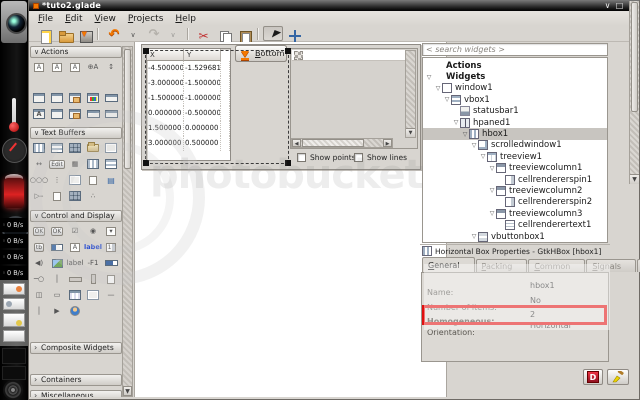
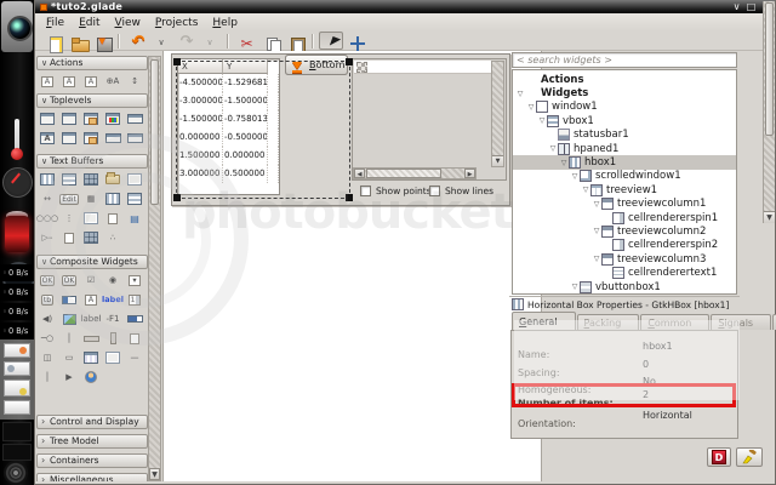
  0 B/s
  0 B/s
  0 B/s
  0 B/s
  *tuto2.glade
  ∨
  □
  File
  Edit
  View
  Projects
  Help
  Actions
  A
  A
  A
  ⊕A
  ↕
+ Toplevels
  A
  Text Buffers
  ↔
  ▦
  ○○○
  ⋮
  ▤
  ▷–
  ∴
- Control and Display
+ Composite Widgets
  ☑
  ◉
  ▾
  A
  label
  ◀)
  label
  -F1
  ─○
  │
  ◫
  ▭
  —
  │
  ▶
- Composite Widgets
+ Control and Display
+ Tree Model
  Containers
  Miscellaneous
  X
  Y
  -4.500000
  -1.529681
  -3.000000
  -1.500000
  -1.500000
- -1.000000
+ -0.758013
  0.000000
  -0.500000
  1.500000
  0.000000
  3.000000
  0.500000
  Bottom
  Show point
  Show lines
  < search widgets >
  Actions
  Widgets
  window1
  vbox1
  statusbar1
  hpaned1
  hbox1
  scrolledwindow1
  treeview1
  treeviewcolumn1
  cellrendererspin1
  treeviewcolumn2
  cellrendererspin2
  treeviewcolumn3
  cellrenderertext1
  vbuttonbox1
  Horizontal Box Properties - GtkHBox [hbox1]
  General
  Packing
  Common
  Signals
  Name:
  hbox1
+ Spacing:
+ 0
- Number of items:
+ Homogeneous:
  No
- Homogeneous:
+ Number of items:
  2
  Orientation:
  Horizontal
  D
  photobucket
